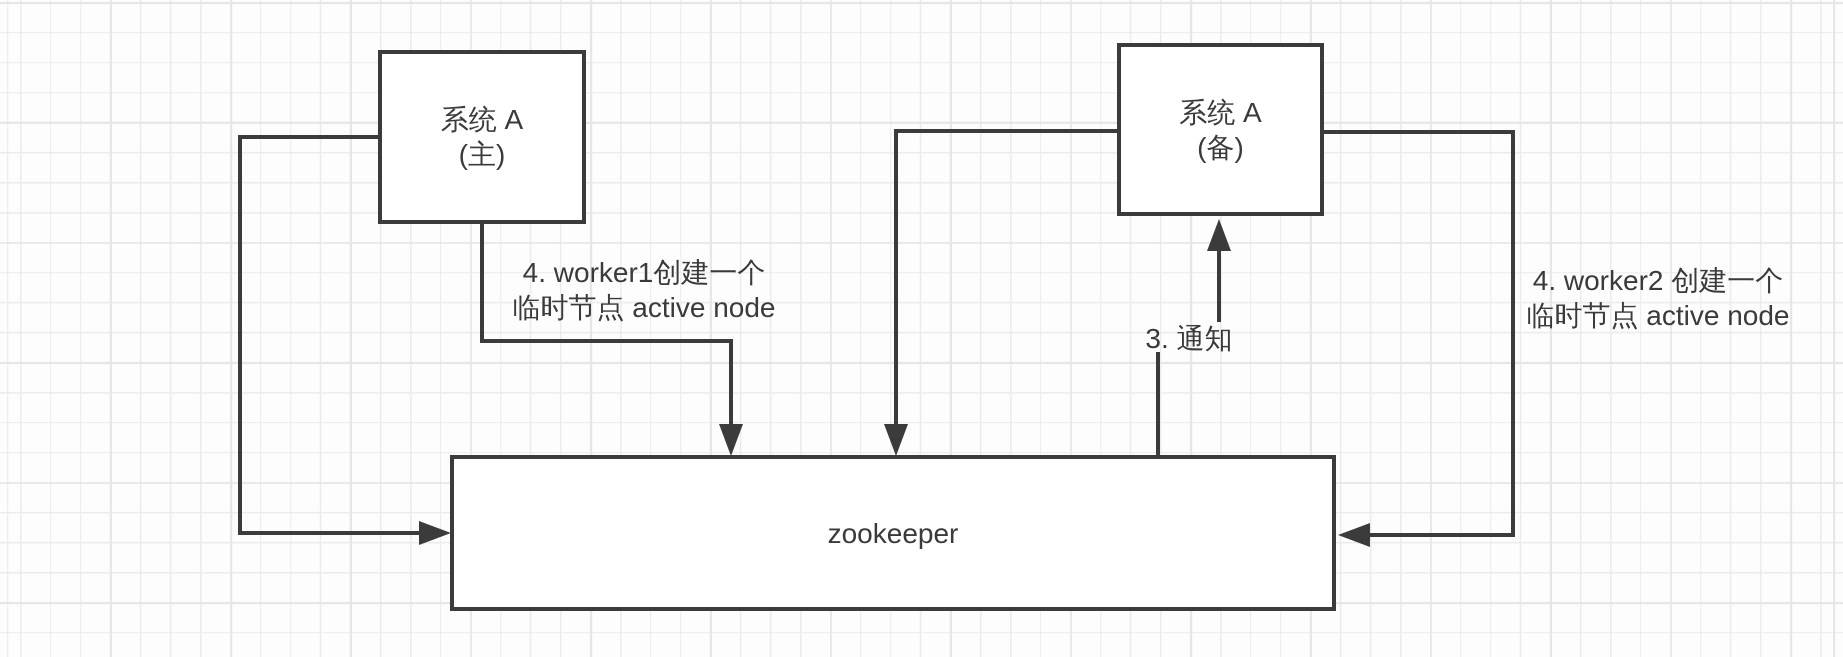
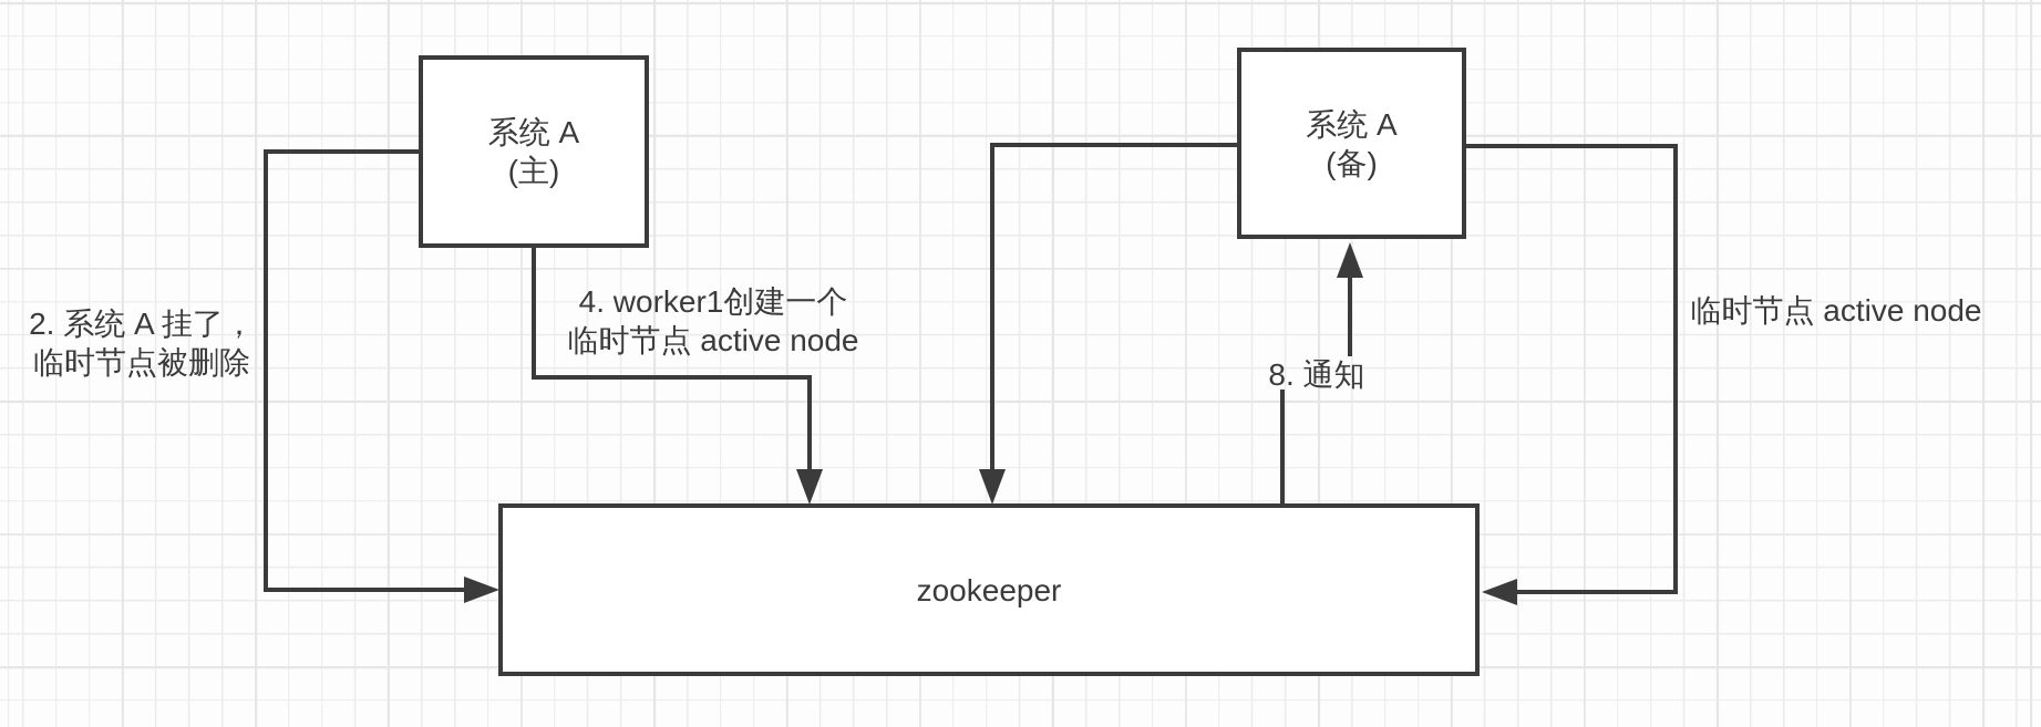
  系统 A
  (主)
  系统 A
  (备)
  zookeeper
  4. worker1创建一个
  临时节点 active node
+ 2. 系统 A 挂了，
+ 临时节点被删除
- 3. 通知
+ 8. 通知
- 4. worker2 创建一个
  临时节点 active node
